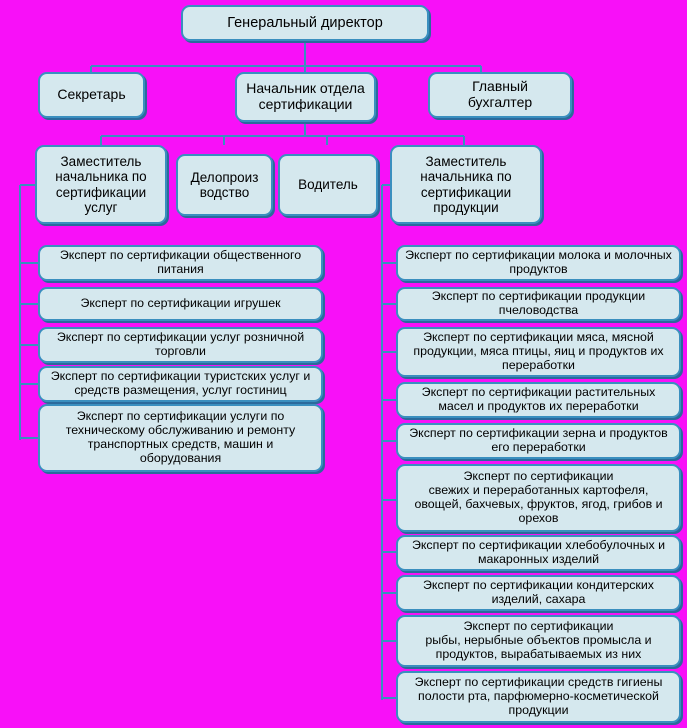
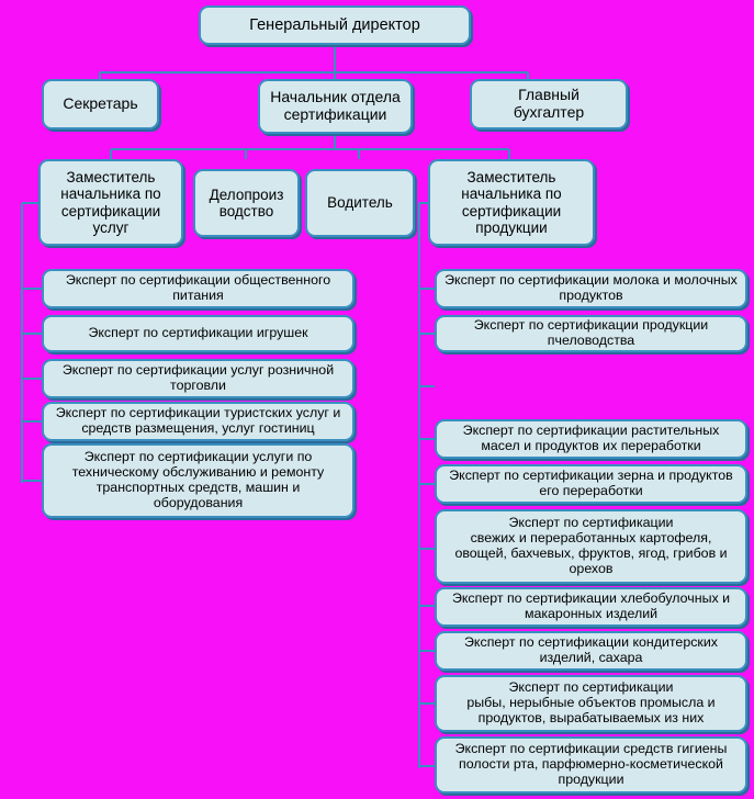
  Генеральный директор
  Секретарь
  Начальник отдела
  сертификации
  Главный
  бухгалтер
  Заместитель
  начальника по
  сертификации
  услуг
  Делопроиз
  водство
  Водитель
  Заместитель
  начальника по
  сертификации
  продукции
  Эксперт по сертификации общественного
  питания
  Эксперт по сертификации игрушек
  Эксперт по сертификации услуг розничной
  торговли
  Эксперт по сертификации туристских услуг и
  средств размещения, услуг гостиниц
  Эксперт по сертификации услуги по
  техническому обслуживанию и ремонту
  транспортных средств, машин и
  оборудования
  Эксперт по сертификации молока и молочных
  продуктов
  Эксперт по сертификации продукции
  пчеловодства
- Эксперт по сертификации мяса, мясной
- продукции, мяса птицы, яиц и продуктов их
- переработки
  Эксперт по сертификации растительных
  масел и продуктов их переработки
  Эксперт по сертификации зерна и продуктов
  его переработки
  Эксперт по сертификации
  свежих и переработанных картофеля,
  овощей, бахчевых, фруктов, ягод, грибов и
  орехов
  Эксперт по сертификации хлебобулочных и
  макаронных изделий
  Эксперт по сертификации кондитерских
  изделий, сахара
  Эксперт по сертификации
  рыбы, нерыбные объектов промысла и
  продуктов, вырабатываемых из них
  Эксперт по сертификации средств гигиены
  полости рта, парфюмерно-косметической
  продукции
